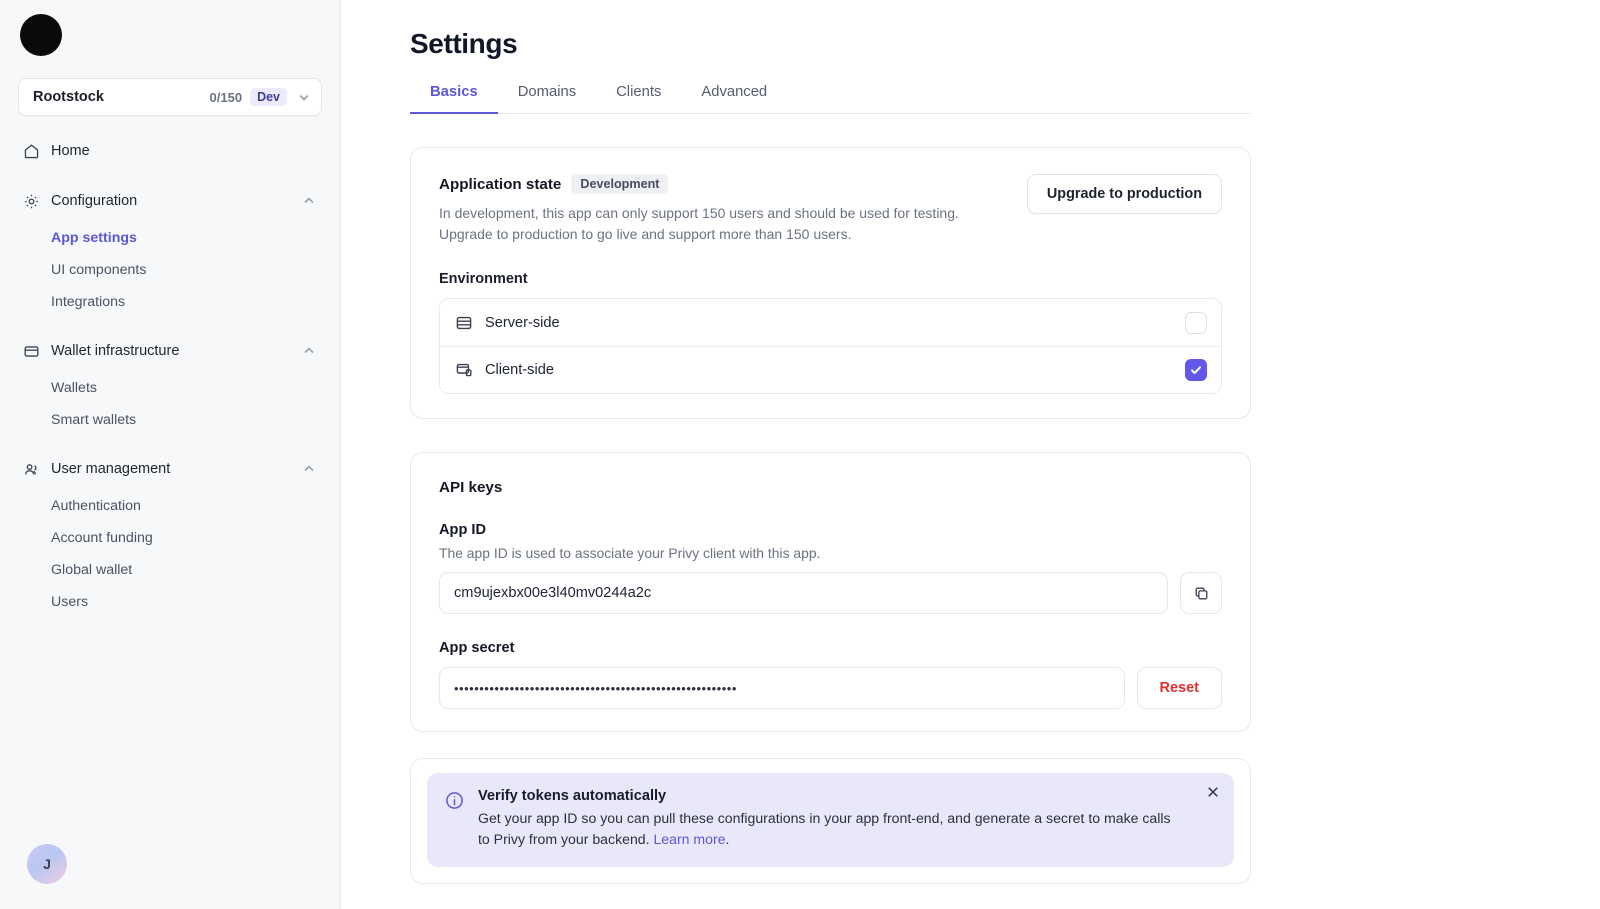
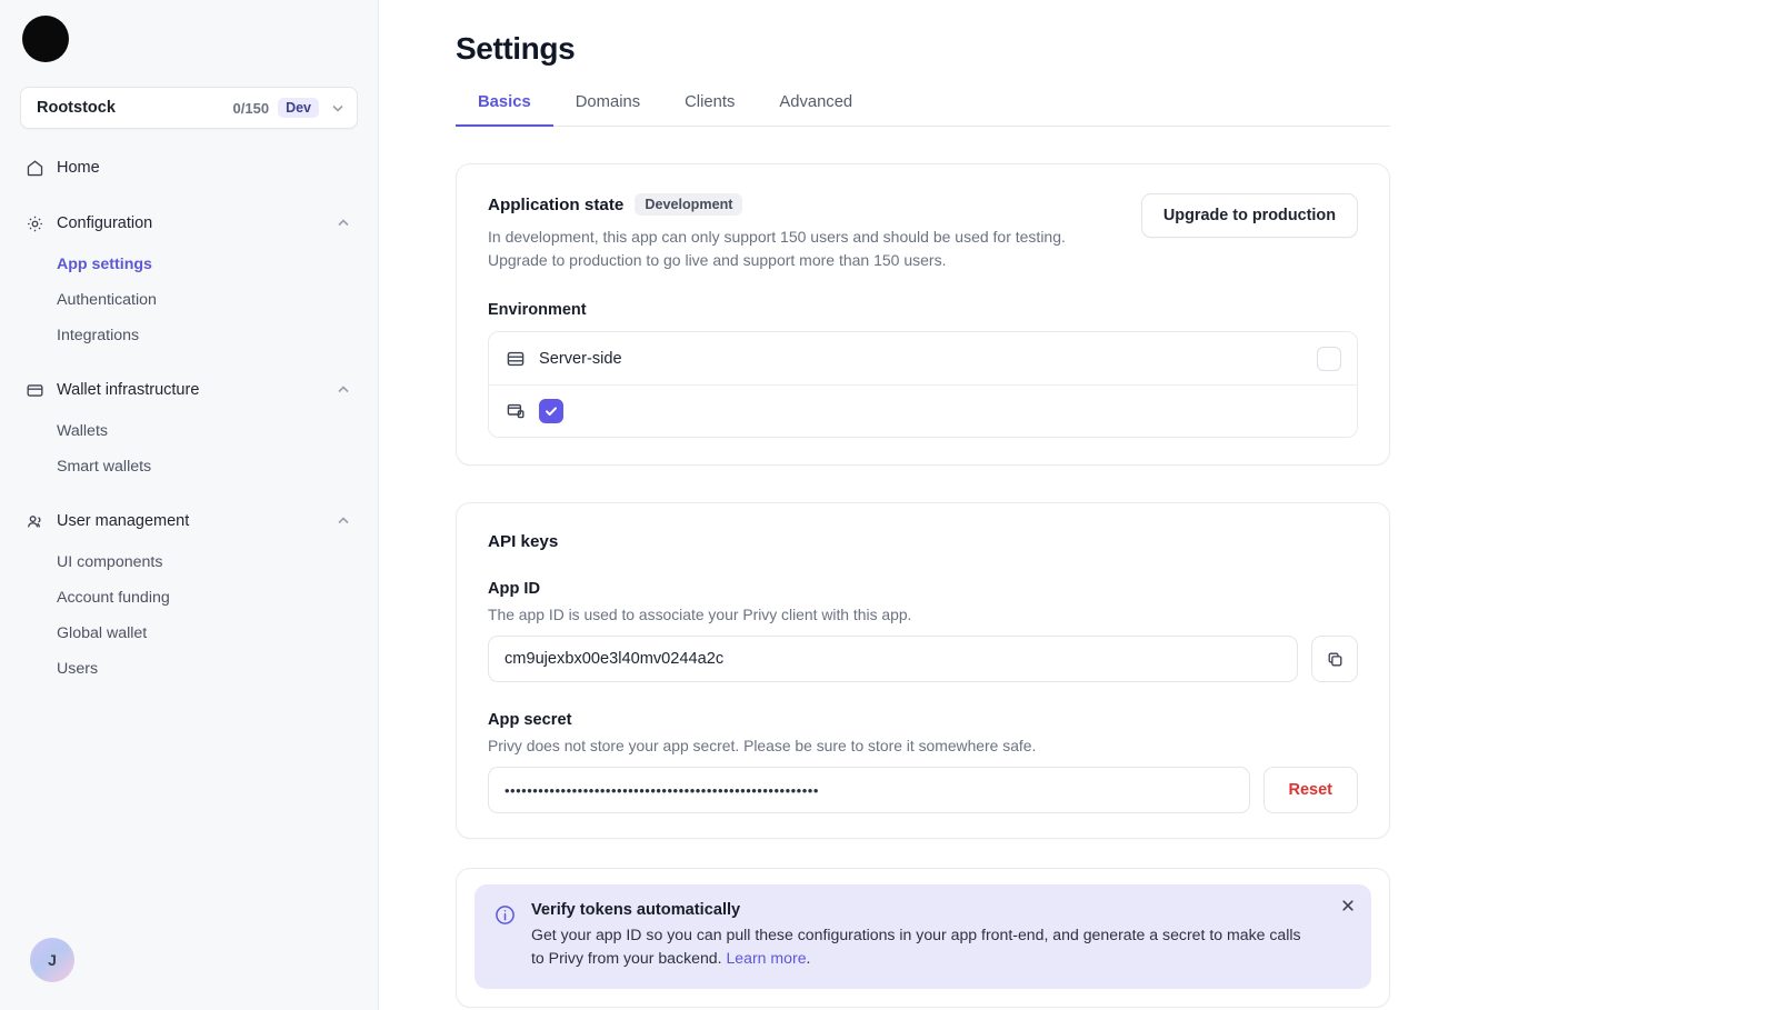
  Rootstock
  0/150
  Dev
  Home
  Configuration
  App settings
- UI components
+ Authentication
  Integrations
  Wallet infrastructure
  Wallets
  Smart wallets
  User management
- Authentication
+ UI components
  Account funding
  Global wallet
  Users
  J
  Settings
  Basics
  Domains
  Clients
  Advanced
  Application state
  Development
  In development, this app can only support 150 users and should be used for testing. Upgrade to production to go live and support more than 150 users.
  Upgrade to production
  Environment
  Server-side
- Client-side
  API keys
  App ID
  The app ID is used to associate your Privy client with this app.
  cm9ujexbx00e3l40mv0244a2c
  App secret
+ Privy does not store your app secret. Please be sure to store it somewhere safe.
  ••••••••••••••••••••••••••••••••••••••••••••••••••••••••
  Reset
  Verify tokens automatically
  Get your app ID so you can pull these configurations in your app front-end, and generate a secret to make calls to Privy from your backend. Learn more.
